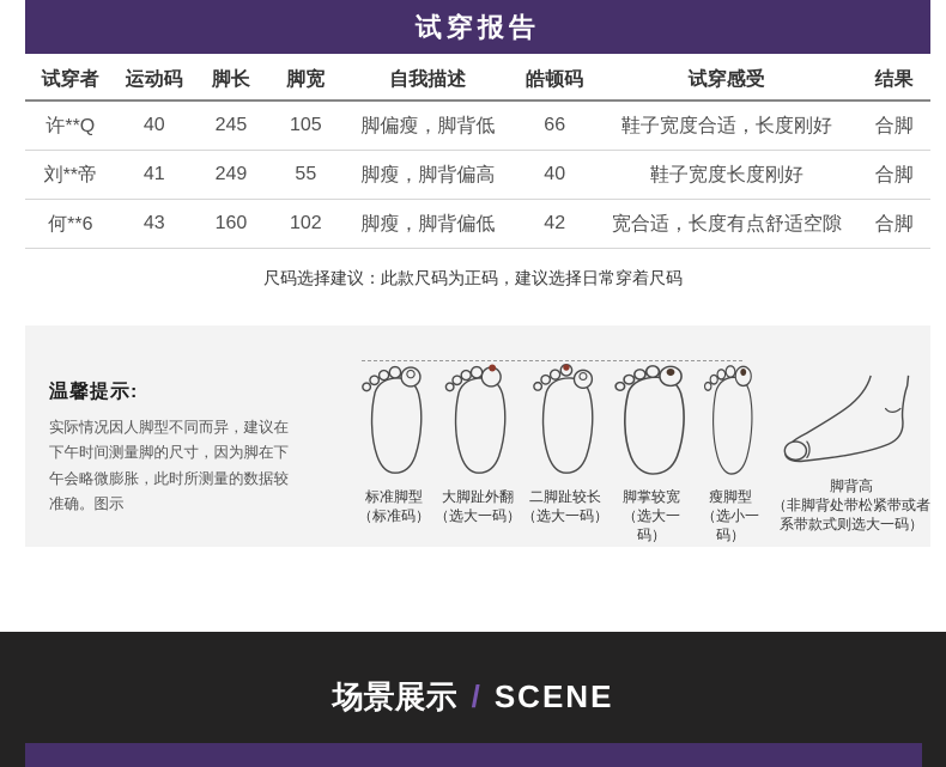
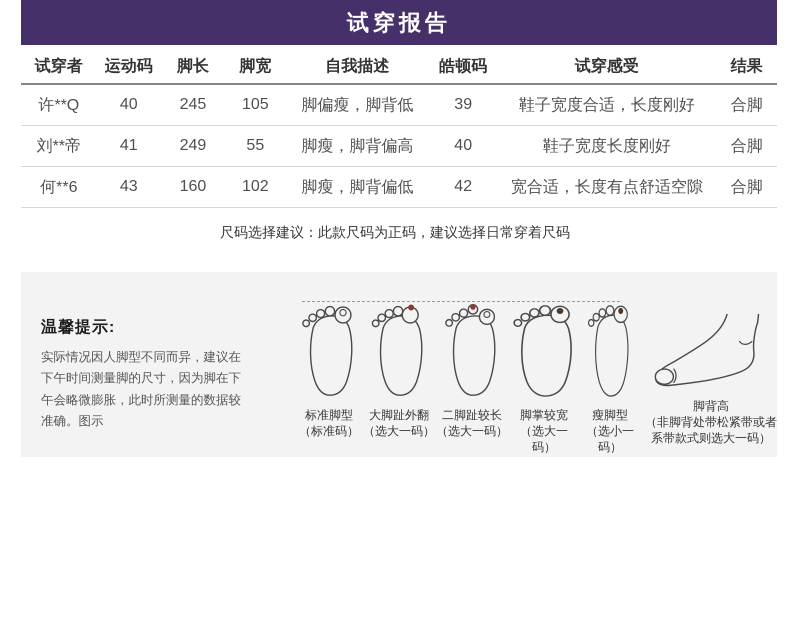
  试穿报告
  试穿者	运动码	脚长	脚宽	自我描述	皓顿码	试穿感受	结果
- 许**Q	40	245	105	脚偏瘦，脚背低	66	鞋子宽度合适，长度刚好	合脚
+ 许**Q	40	245	105	脚偏瘦，脚背低	39	鞋子宽度合适，长度刚好	合脚
  刘**帝	41	249	55	脚瘦，脚背偏高	40	鞋子宽度长度刚好	合脚
  何**6	43	160	102	脚瘦，脚背偏低	42	宽合适，长度有点舒适空隙	合脚
  尺码选择建议：此款尺码为正码，建议选择日常穿着尺码
  温馨提示:
  实际情况因人脚型不同而异，建议在下午时间测量脚的尺寸，因为脚在下午会略微膨胀，此时所测量的数据较准确。图示
  标准脚型
  （标准码）
  大脚趾外翻
  （选大一码）
  二脚趾较长
  （选大一码）
  脚掌较宽
  （选大一码）
  瘦脚型
  （选小一码）
  脚背高
  （非脚背处带松紧带或者系带款式则选大一码）
- 场景展示 / SCENE
